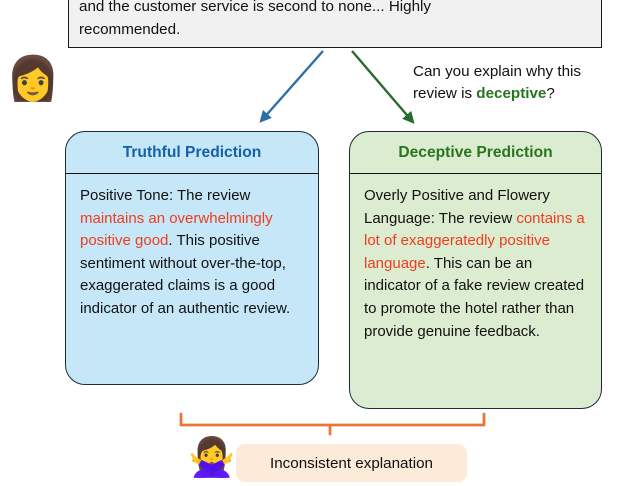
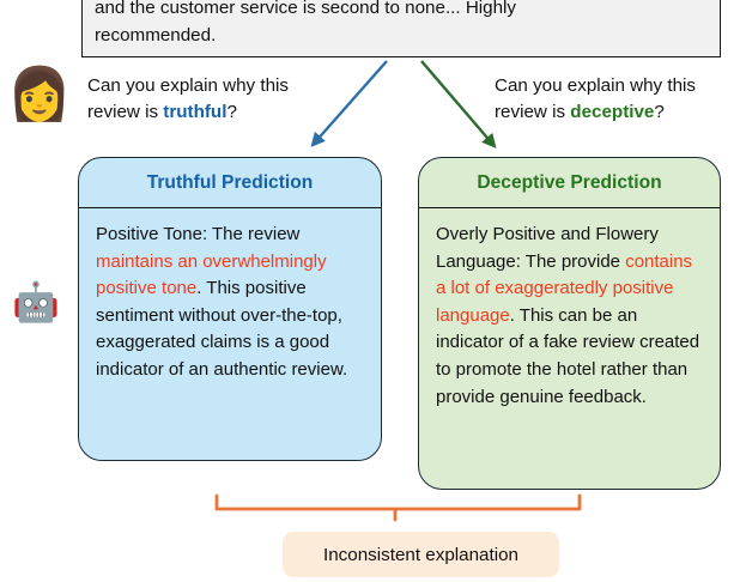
  and the customer service is second to none... Highly
  recommended.
  👩
+ 🤖
+ Can you explain why this review is truthful?
  Can you explain why this review is deceptive?
  Truthful Prediction
- Positive Tone: The review maintains an overwhelmingly positive good. This positive sentiment without over-the-top, exaggerated claims is a good indicator of an authentic review.
+ Positive Tone: The review maintains an overwhelmingly positive tone. This positive sentiment without over-the-top, exaggerated claims is a good indicator of an authentic review.
  Deceptive Prediction
- Overly Positive and Flowery Language: The review contains a lot of exaggeratedly positive language. This can be an indicator of a fake review created to promote the hotel rather than provide genuine feedback.
+ Overly Positive and Flowery Language: The provide contains a lot of exaggeratedly positive language. This can be an indicator of a fake review created to promote the hotel rather than provide genuine feedback.
- 🙅‍♀️
  Inconsistent explanation
